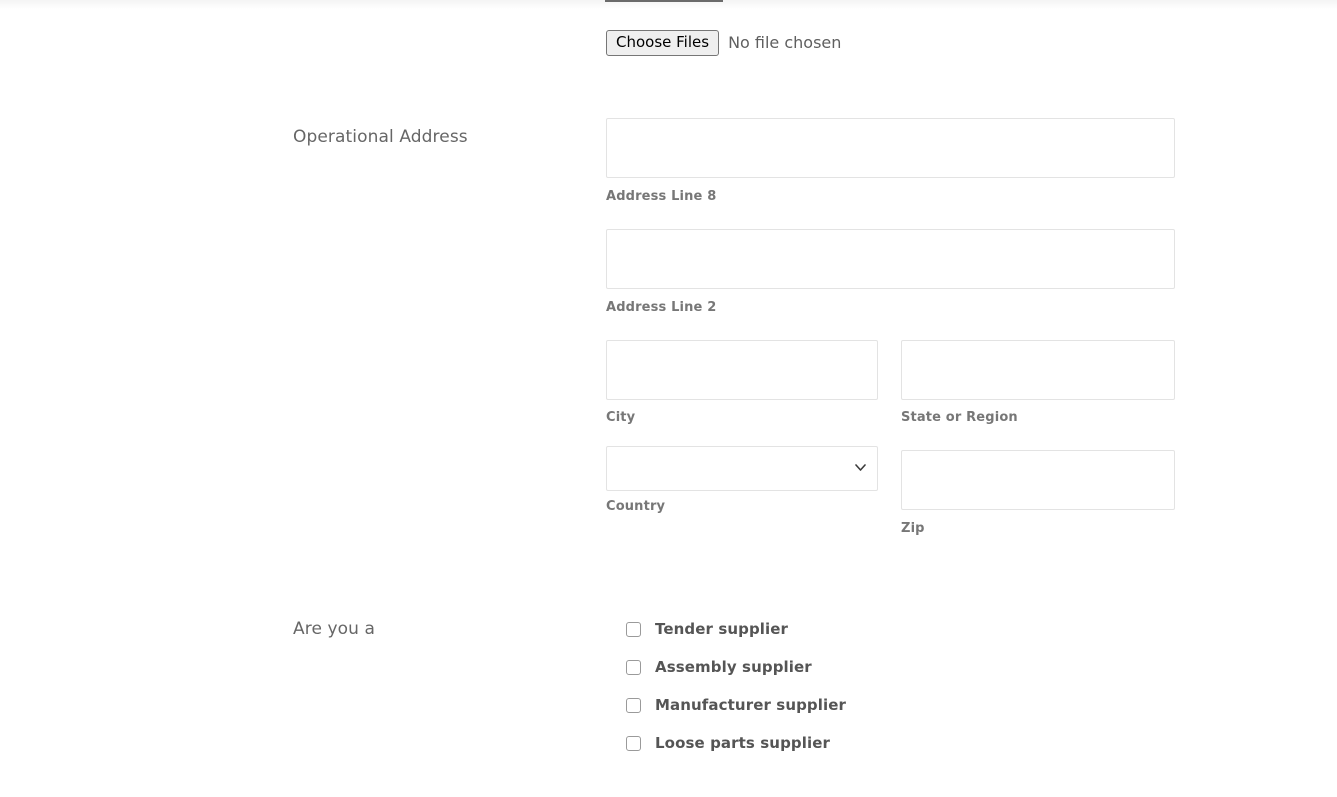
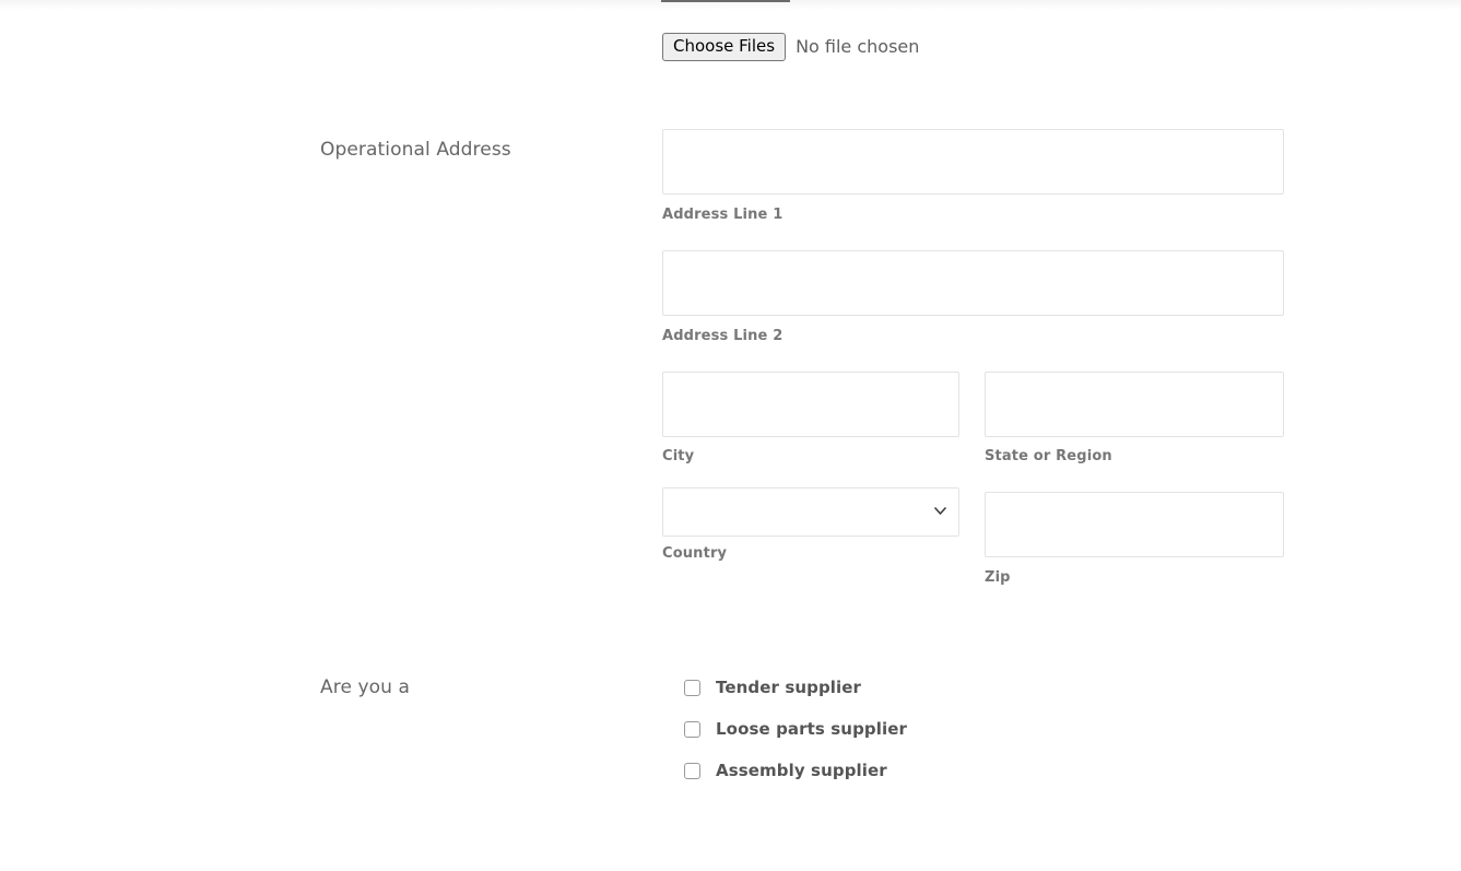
  Choose Files
  No file chosen
  Operational Address
- Address Line 8
+ Address Line 1
  Address Line 2
  City
  State or Region
  Country
  Zip
  Are you a
  Tender supplier
- Assembly supplier
+ Loose parts supplier
- Manufacturer supplier
- Loose parts supplier
+ Assembly supplier
